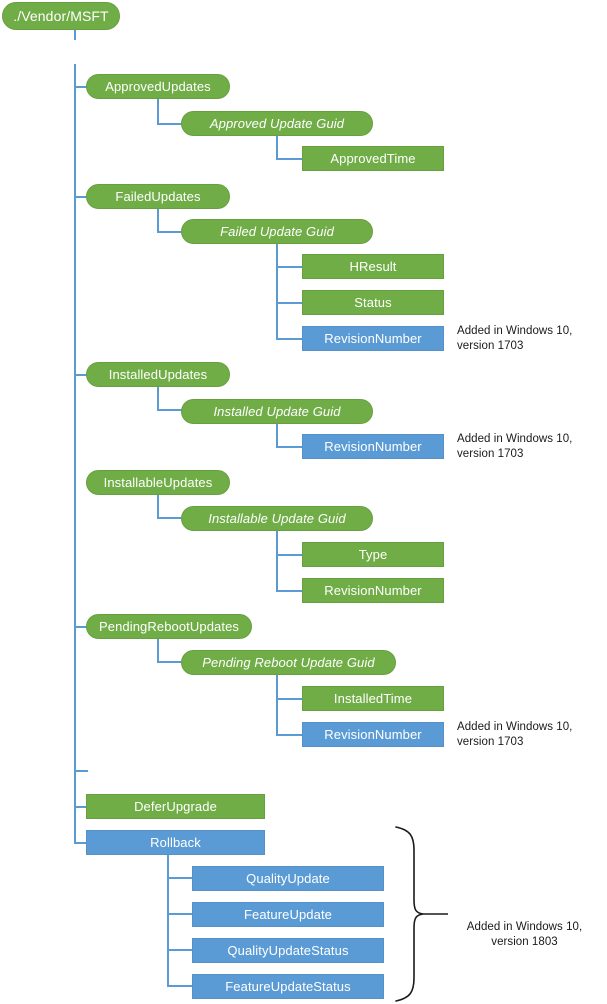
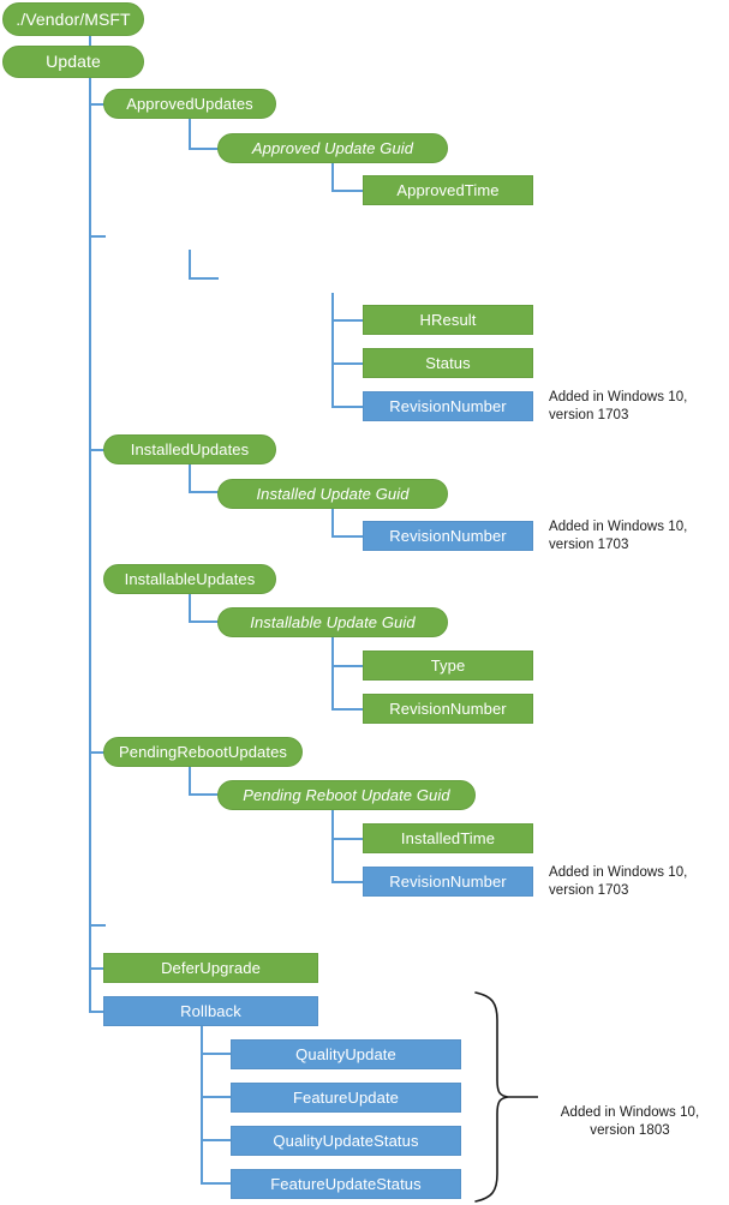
  ./Vendor/MSFT
+ Update
  ApprovedUpdates
  Approved Update Guid
  ApprovedTime
- FailedUpdates
- Failed Update Guid
  HResult
  Status
  RevisionNumber
  InstalledUpdates
  Installed Update Guid
  RevisionNumber
  InstallableUpdates
  Installable Update Guid
  Type
  RevisionNumber
  PendingRebootUpdates
  Pending Reboot Update Guid
  InstalledTime
  RevisionNumber
  DeferUpgrade
  Rollback
  QualityUpdate
  FeatureUpdate
  QualityUpdateStatus
  FeatureUpdateStatus
  Added in Windows 10,
  version 1703
  Added in Windows 10,
  version 1703
  Added in Windows 10,
  version 1703
  Added in Windows 10,
  version 1803
